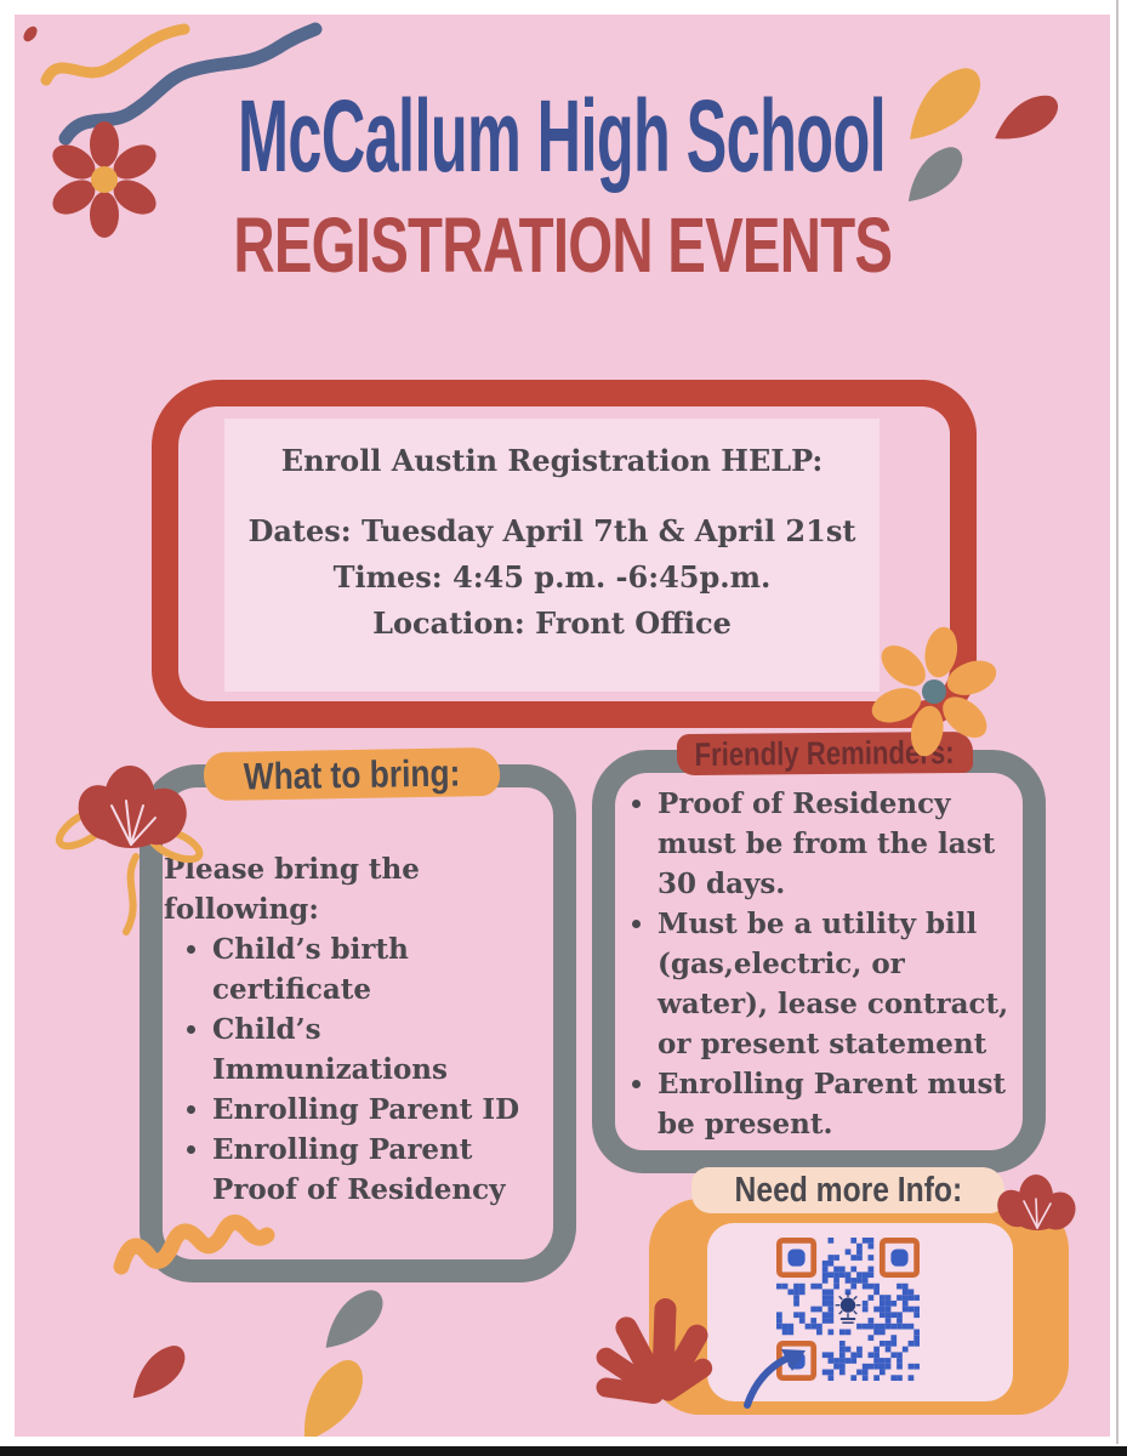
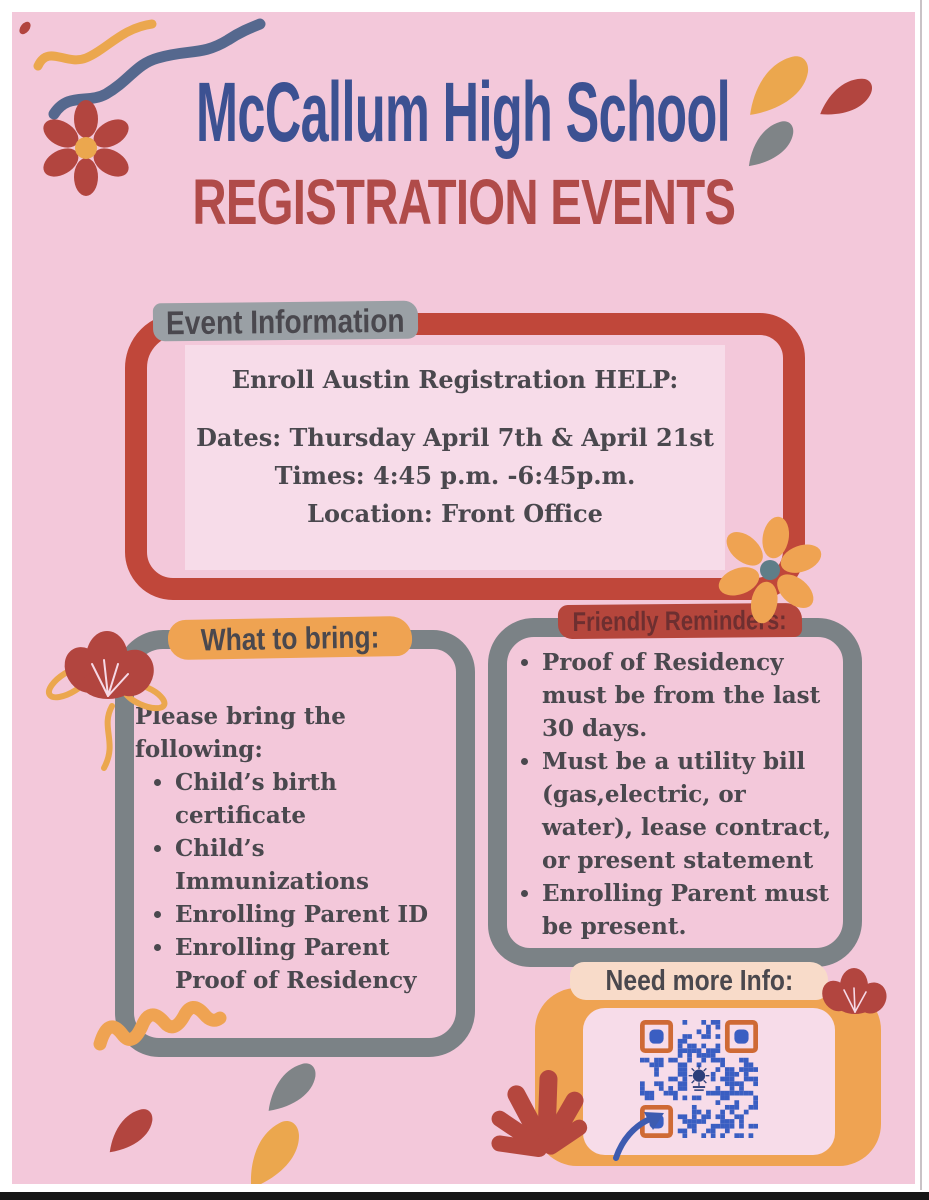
  McCallum High School
  REGISTRATION EVENTS
+ Event Information
  Enroll Austin Registration HELP:
- Dates: Tuesday April 7th & April 21st
+ Dates: Thursday April 7th & April 21st
  Times: 4:45 p.m. -6:45p.m.
  Location: Front Office
  What to bring:
  Please bring the following:
  Child’s birth certificate
  Child’s Immunizations
  Enrolling Parent ID
  Enrolling Parent Proof of Residency
  Friendly Remindes:
  Proof of Residency must be from the last 30 days.
  Must be a utility bill (gas,electric, or water), lease contract, or present statement
  Enrolling Parent must be present.
  Need more Info:
